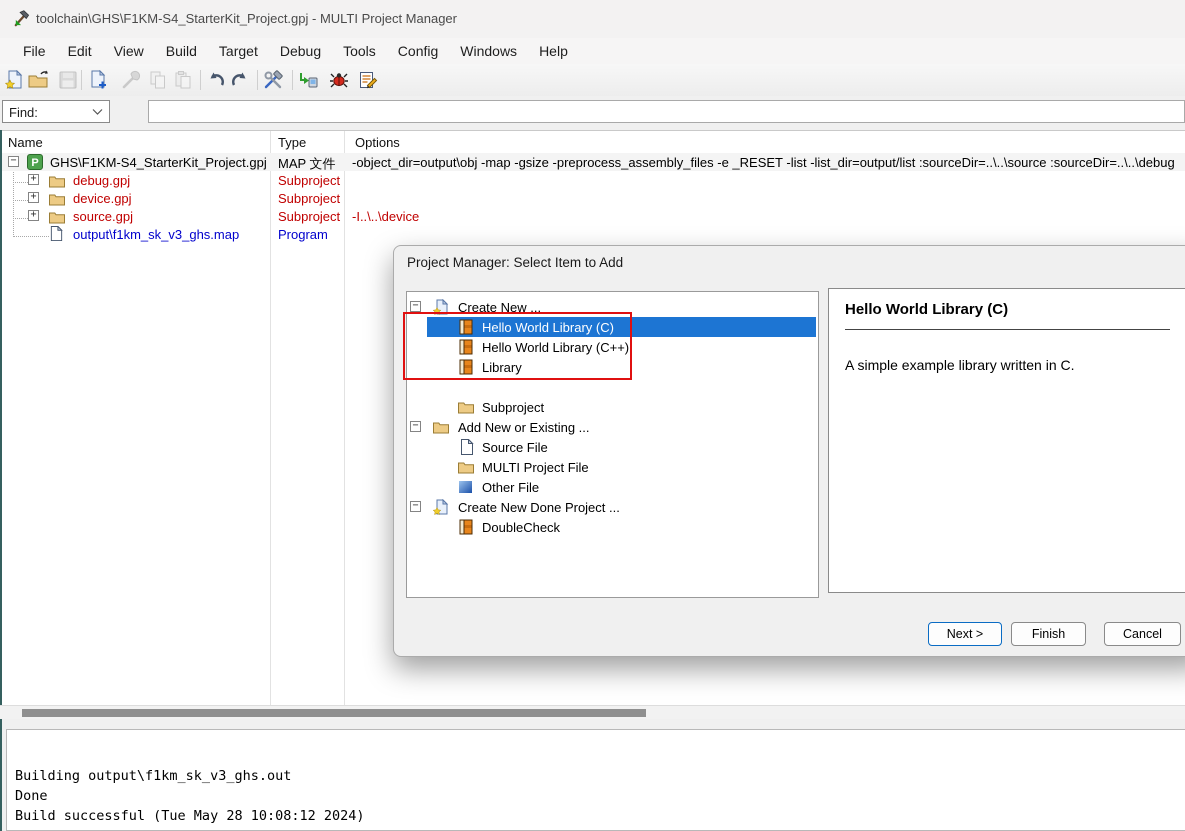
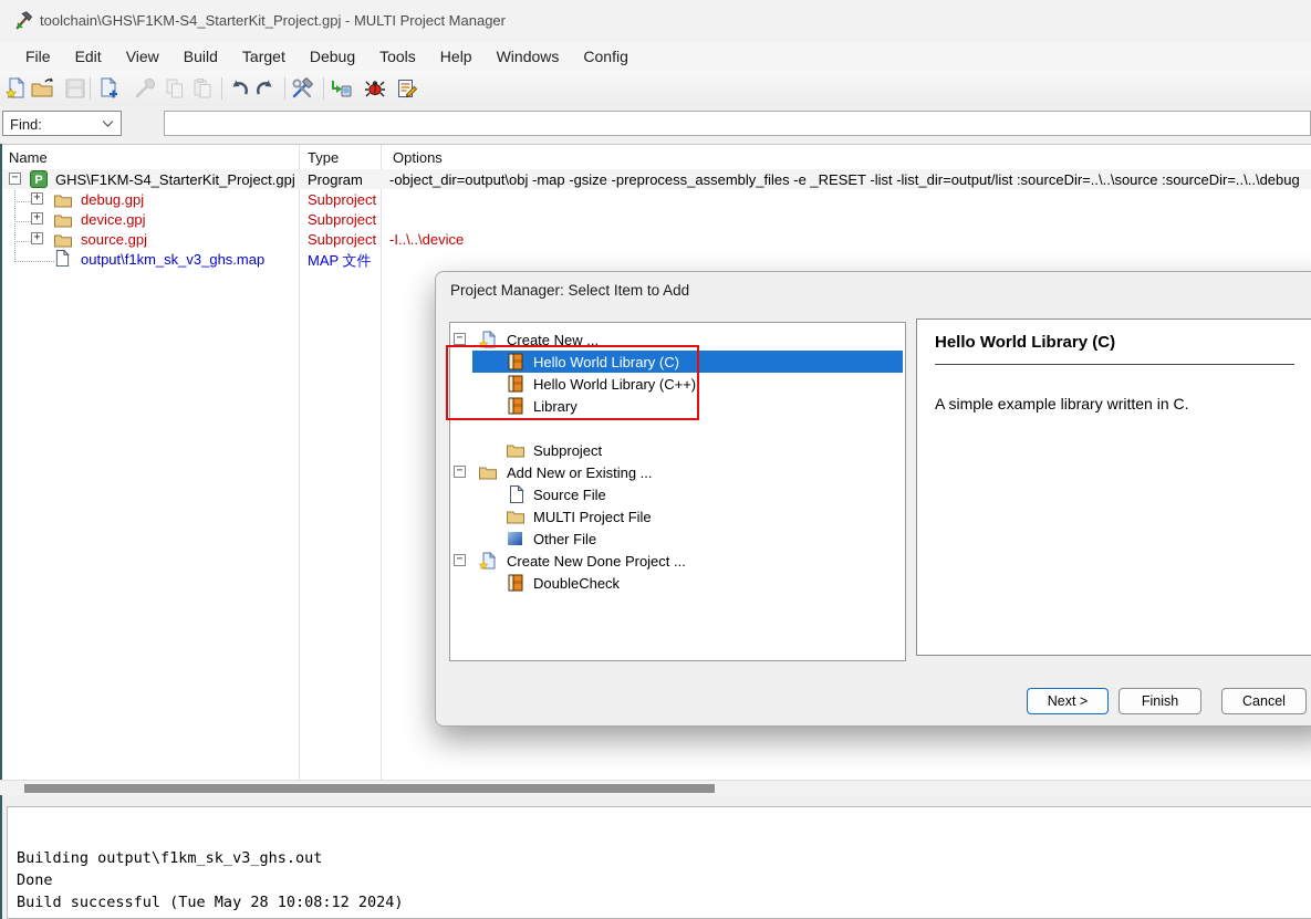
  toolchain\GHS\F1KM-S4_StarterKit_Project.gpj - MULTI Project Manager
  File
  Edit
  View
  Build
  Target
  Debug
  Tools
- Config
+ Help
  Windows
- Help
+ Config
  Find:
  Name
  Type
  Options
  −
  P
  GHS\F1KM-S4_StarterKit_Project.gpj
- MAP 文件
+ Program
  -object_dir=output\obj -map -gsize -preprocess_assembly_files -e _RESET -list -list_dir=output/list :sourceDir=..\..\source :sourceDir=..\..\debug
  +
  debug.gpj
  Subproject
  +
  device.gpj
  Subproject
  +
  source.gpj
  Subproject
  -I..\..\device
  output\f1km_sk_v3_ghs.map
- Program
+ MAP 文件
  Building output\f1km_sk_v3_ghs.out
  Done
  Build successful (Tue May 28 10:08:12 2024)
  Project Manager: Select Item to Add
  −
  Create New ...
  Hello World Library (C)
  Hello World Library (C++)
  Library
  Subproject
  −
  Add New or Existing ...
  Source File
  MULTI Project File
  Other File
  −
  Create New Done Project ...
  DoubleCheck
  Hello World Library (C)
  A simple example library written in C.
  Next >
  Finish
  Cancel
